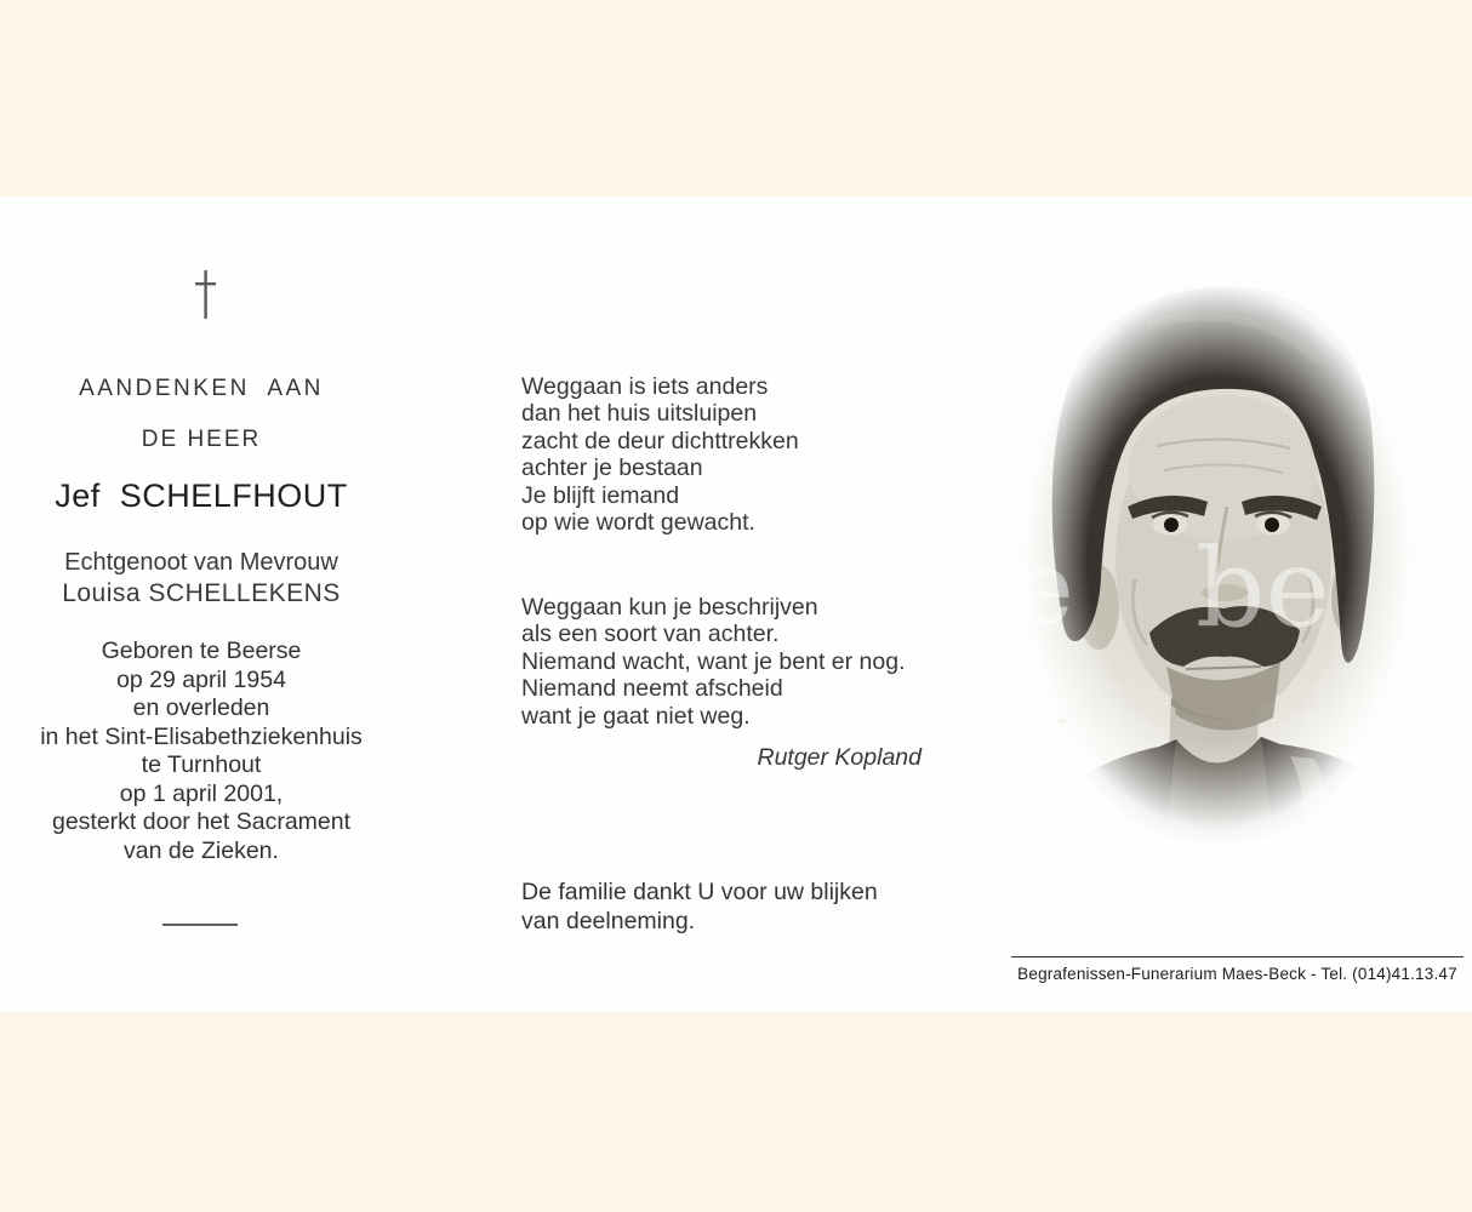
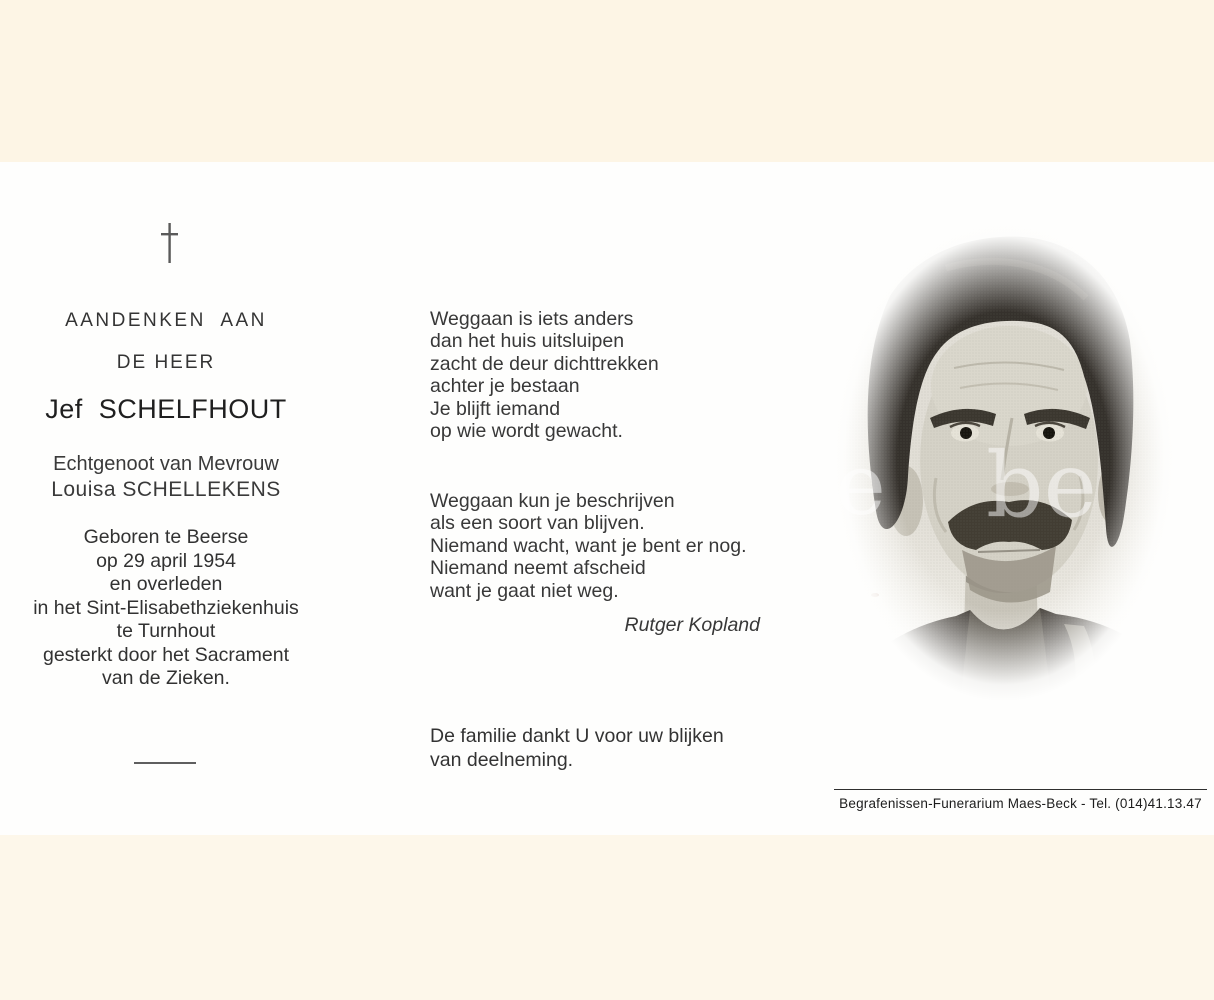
  AANDENKEN AAN
  DE HEER
  Jef SCHELFHOUT
  Echtgenoot van Mevrouw
  Louisa SCHELLEKENS
  Geboren te Beerse
  op 29 april 1954
  en overleden
  in het Sint-Elisabethziekenhuis
  te Turnhout
- op 1 april 2001,
  gesterkt door het Sacrament
  van de Zieken.
  Weggaan is iets anders
  dan het huis uitsluipen
  zacht de deur dichttrekken
  achter je bestaan
  Je blijft iemand
  op wie wordt gewacht.
  Weggaan kun je beschrijven
- als een soort van achter.
+ als een soort van blijven.
  Niemand wacht, want je bent er nog.
  Niemand neemt afscheid
  want je gaat niet weg.
  Rutger Kopland
  De familie dankt U voor uw blijken
  van deelneming.
  e
  be
  Begrafenissen-Funerarium Maes-Beck - Tel. (014)41.13.47
